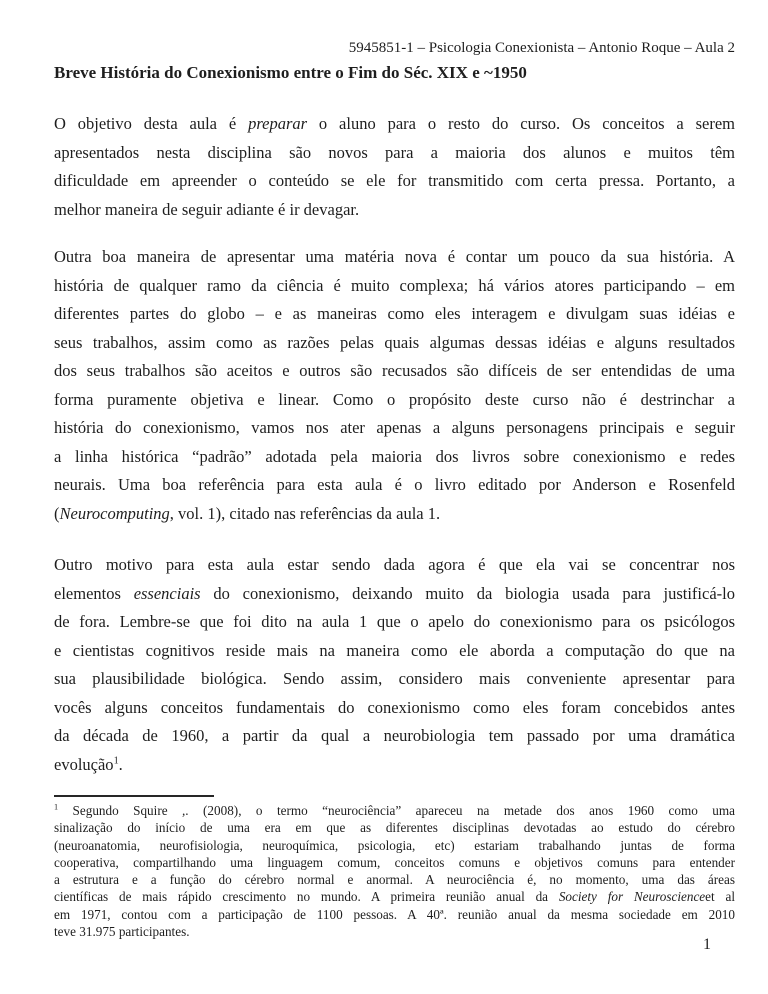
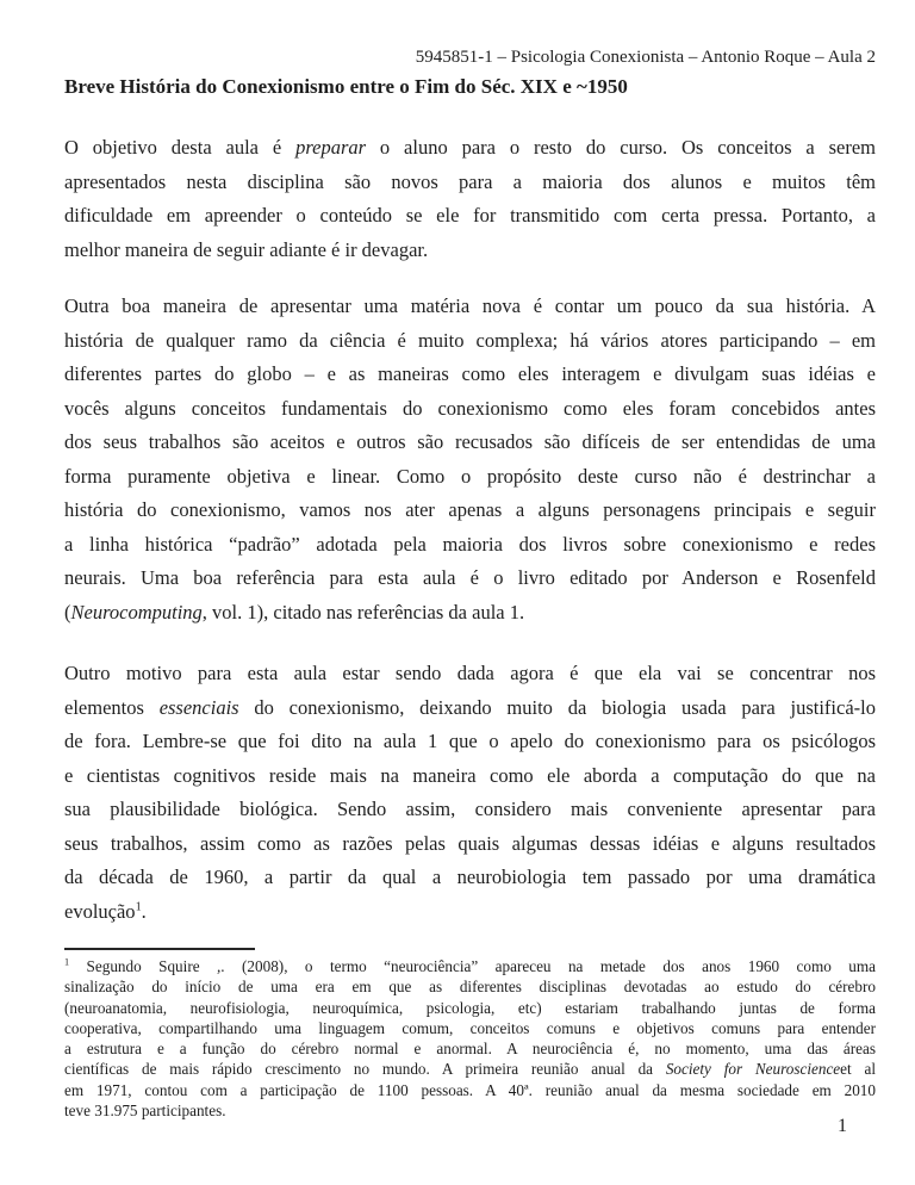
  5945851-1 – Psicologia Conexionista – Antonio Roque – Aula 2
  Breve História do Conexionismo entre o Fim do Séc. XIX e ~1950
  O objetivo desta aula é preparar o aluno para o resto do curso. Os conceitos a serem
  apresentados nesta disciplina são novos para a maioria dos alunos e muitos têm
  dificuldade em apreender o conteúdo se ele for transmitido com certa pressa. Portanto, a
  melhor maneira de seguir adiante é ir devagar.
  Outra boa maneira de apresentar uma matéria nova é contar um pouco da sua história. A
  história de qualquer ramo da ciência é muito complexa; há vários atores participando – em
  diferentes partes do globo – e as maneiras como eles interagem e divulgam suas idéias e
- seus trabalhos, assim como as razões pelas quais algumas dessas idéias e alguns resultados
+ vocês alguns conceitos fundamentais do conexionismo como eles foram concebidos antes
  dos seus trabalhos são aceitos e outros são recusados são difíceis de ser entendidas de uma
  forma puramente objetiva e linear. Como o propósito deste curso não é destrinchar a
  história do conexionismo, vamos nos ater apenas a alguns personagens principais e seguir
  a linha histórica “padrão” adotada pela maioria dos livros sobre conexionismo e redes
  neurais. Uma boa referência para esta aula é o livro editado por Anderson e Rosenfeld
  (Neurocomputing, vol. 1), citado nas referências da aula 1.
  Outro motivo para esta aula estar sendo dada agora é que ela vai se concentrar nos
  elementos essenciais do conexionismo, deixando muito da biologia usada para justificá-lo
  de fora. Lembre-se que foi dito na aula 1 que o apelo do conexionismo para os psicólogos
  e cientistas cognitivos reside mais na maneira como ele aborda a computação do que na
  sua plausibilidade biológica. Sendo assim, considero mais conveniente apresentar para
- vocês alguns conceitos fundamentais do conexionismo como eles foram concebidos antes
+ seus trabalhos, assim como as razões pelas quais algumas dessas idéias e alguns resultados
  da década de 1960, a partir da qual a neurobiologia tem passado por uma dramática
  evolução1.
  1 Segundo Squire ,. (2008), o termo “neurociência” apareceu na metade dos anos 1960 como uma
  sinalização do início de uma era em que as diferentes disciplinas devotadas ao estudo do cérebro
  (neuroanatomia, neurofisiologia, neuroquímica, psicologia, etc) estariam trabalhando juntas de forma
  cooperativa, compartilhando uma linguagem comum, conceitos comuns e objetivos comuns para entender
  a estrutura e a função do cérebro normal e anormal. A neurociência é, no momento, uma das áreas
  científicas de mais rápido crescimento no mundo. A primeira reunião anual da Society for Neuroscienceet al
  em 1971, contou com a participação de 1100 pessoas. A 40ª. reunião anual da mesma sociedade em 2010
  teve 31.975 participantes.
  1
